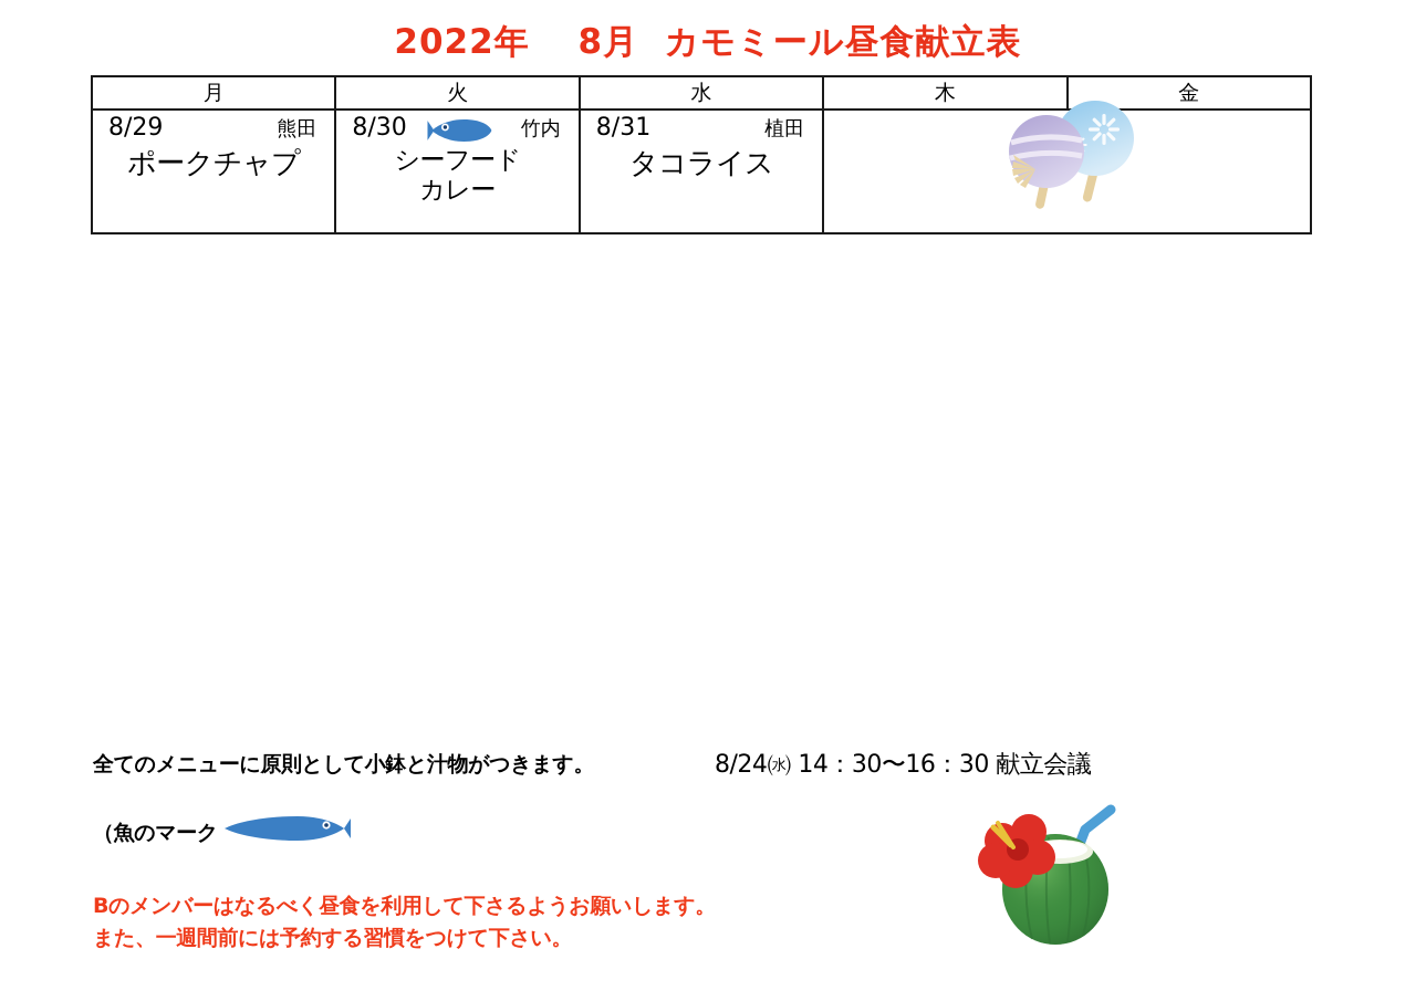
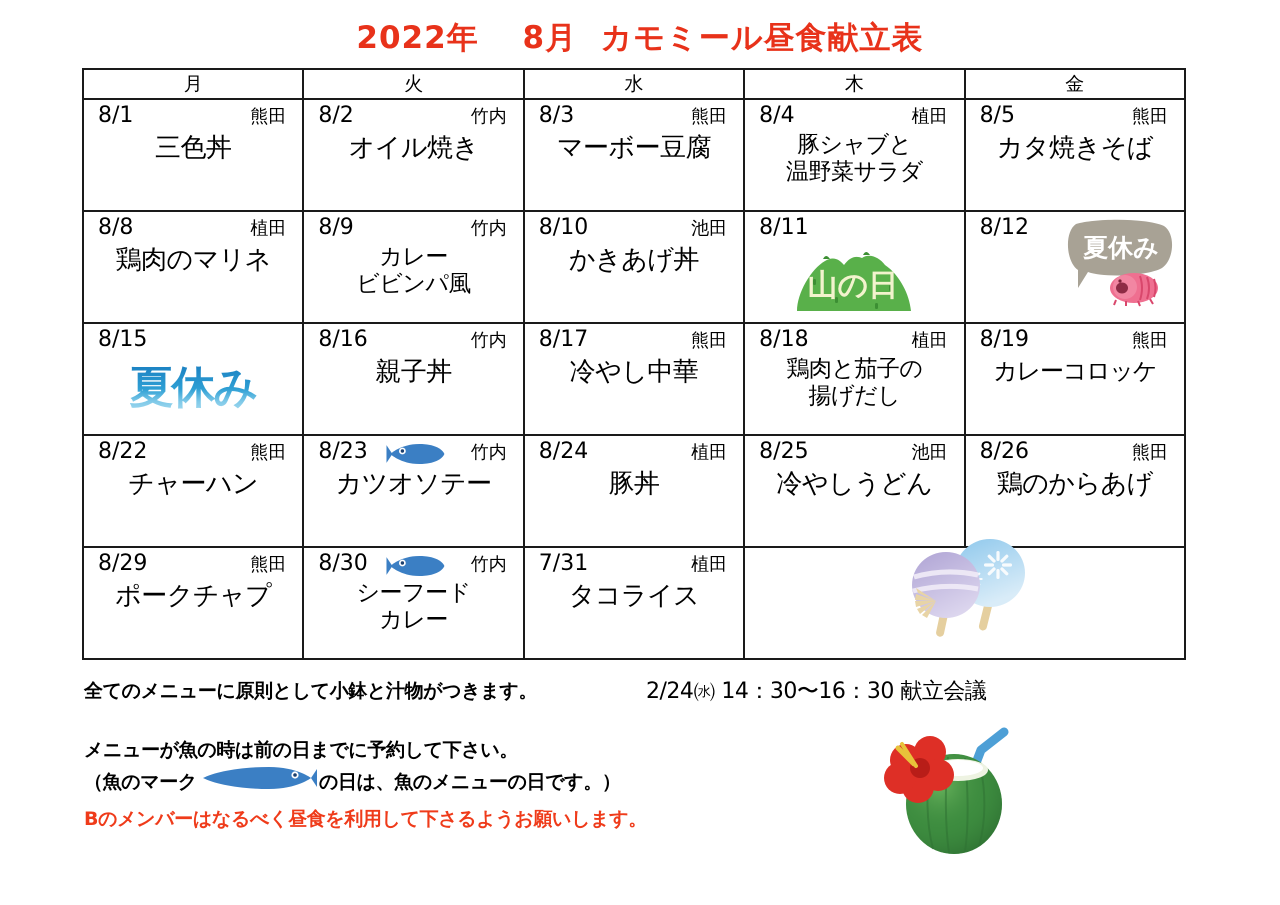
  2022年 8月 カモミール昼食献立表
  月	火	水	木	金
+ 8/1 熊田三色丼	8/2 竹内オイル焼き	8/3 熊田マーボー豆腐	8/4 植田豚シャブと 温野菜サラダ	8/5 熊田カタ焼きそば
+ 8/8 植田鶏肉のマリネ	8/9 竹内カレー ビビンパ風	8/10 池田かきあげ丼	8/11 山の日	8/12 夏休み
+ 8/15夏休み	8/16 竹内親子丼	8/17 熊田冷やし中華	8/18 植田鶏肉と茄子の 揚げだし	8/19 熊田カレーコロッケ
+ 8/22 熊田チャーハン	8/23 竹内カツオソテー	8/24 植田豚丼	8/25 池田冷やしうどん	8/26 熊田鶏のからあげ
- 8/29 熊田ポークチャプ	8/30 竹内シーフード カレー	8/31 植田タコライス
+ 8/29 熊田ポークチャプ	8/30 竹内シーフード カレー	7/31 植田タコライス
  全てのメニューに原則として小鉢と汁物がつきます。
- 8/24㈬ 14：30〜16：30 献立会議
+ 2/24㈬ 14：30〜16：30 献立会議
+ メニューが魚の時は前の日までに予約して下さい。
  （魚のマーク
+ の日は、魚のメニューの日です。）
  Bのメンバーはなるべく昼食を利用して下さるようお願いします。
- また、一週間前には予約する習慣をつけて下さい。
